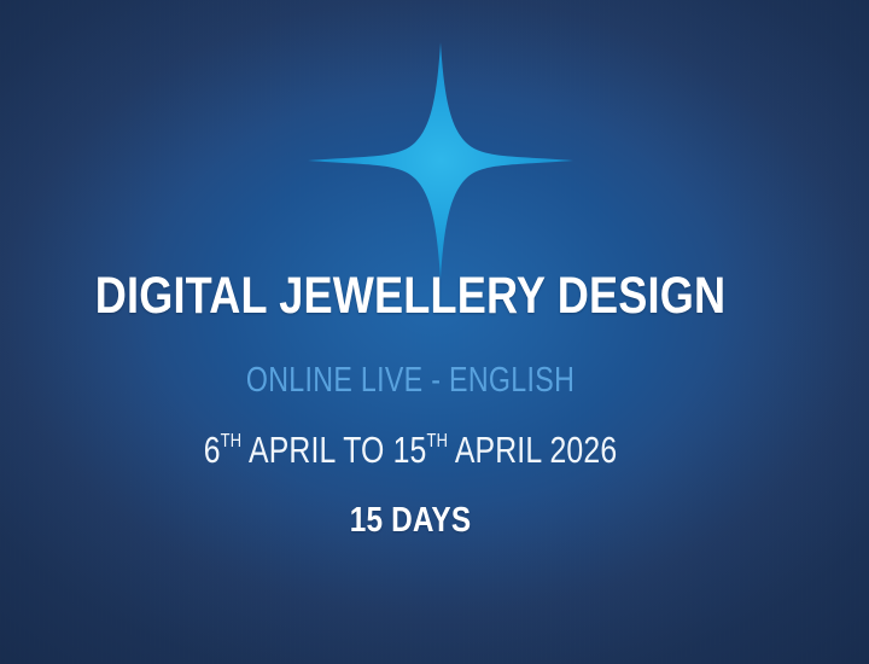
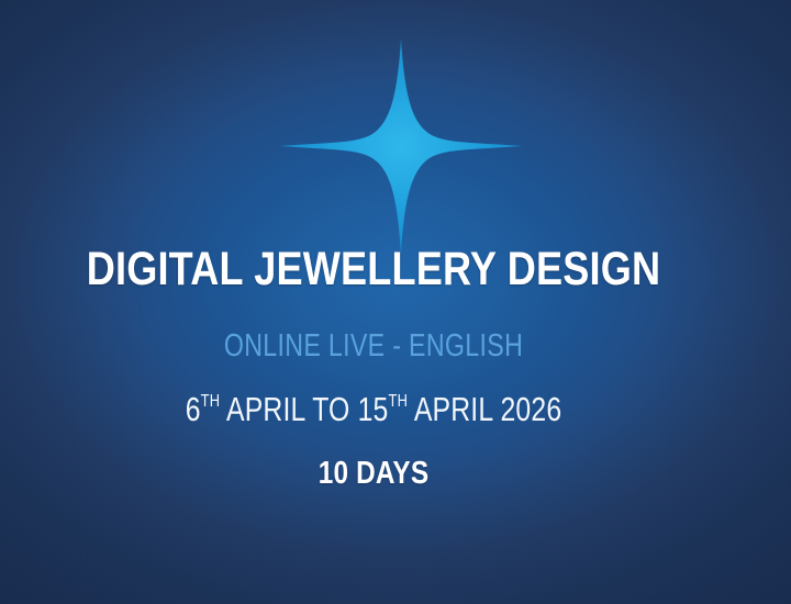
  DIGITAL JEWELLERY DESIGN
  ONLINE LIVE - ENGLISH
  6TH APRIL TO 15TH APRIL 2026
- 15 DAYS
+ 10 DAYS
